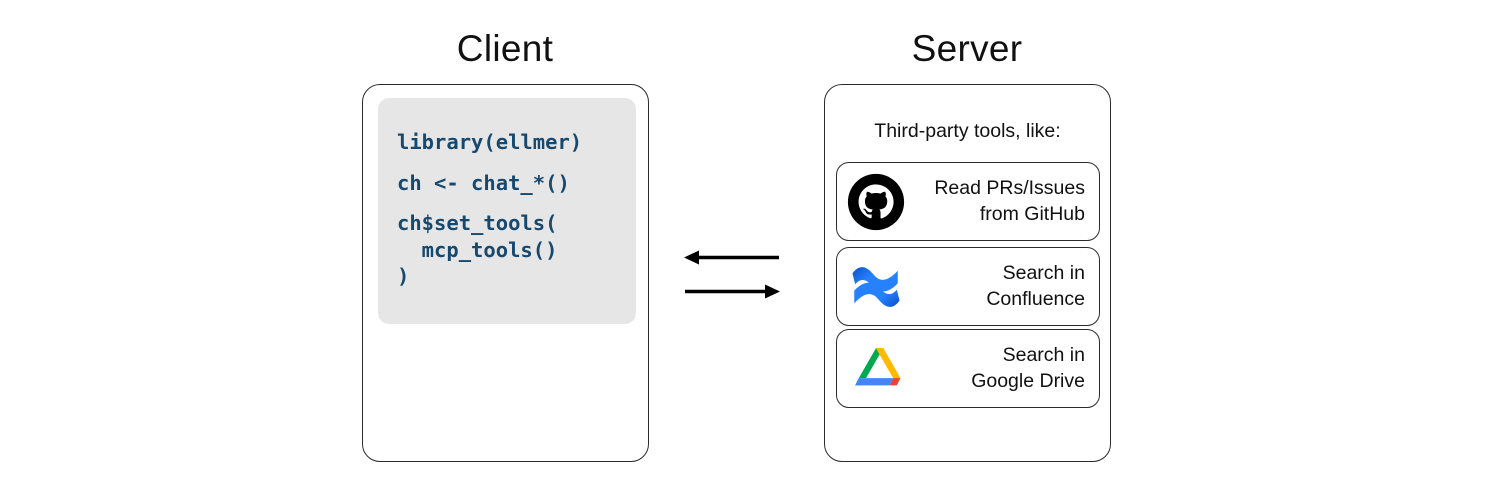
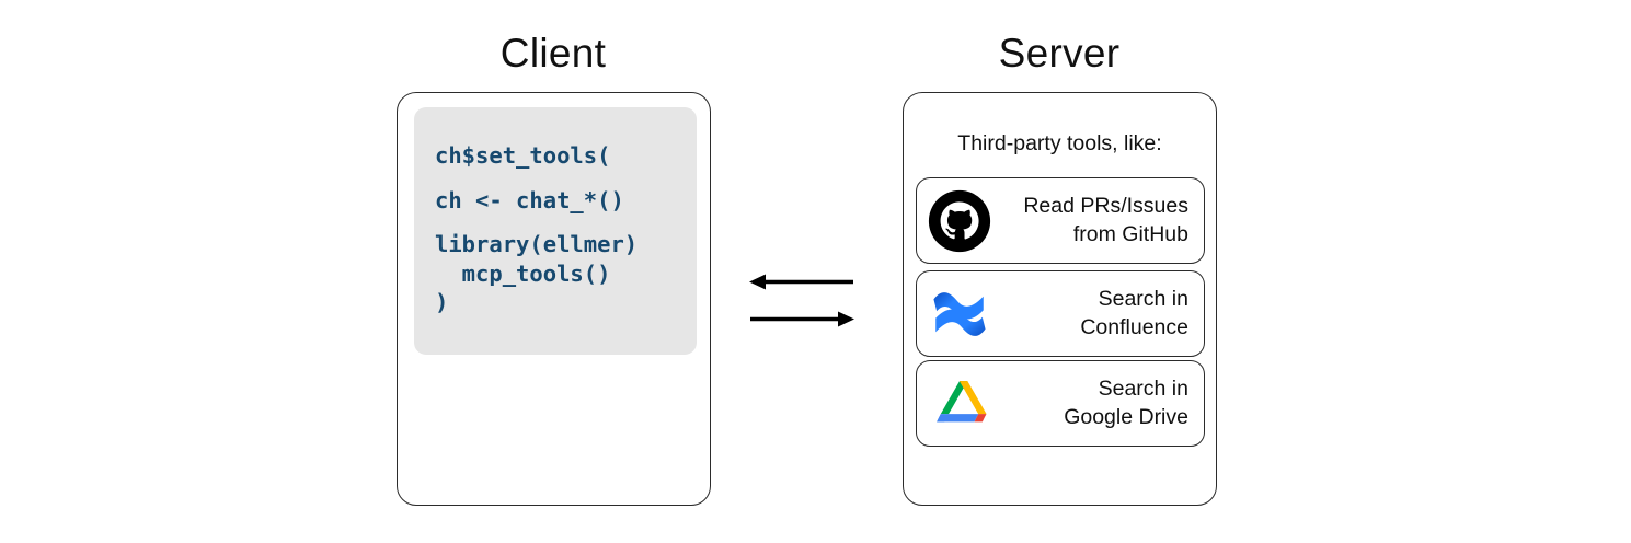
  Client
- library(ellmer)
+ ch$set_tools(
  ch <- chat_*()
- ch$set_tools(
+ library(ellmer)
  mcp_tools()
  )
  Server
  Third-party tools, like:
  Read PRs/Issues
  from GitHub
  Search in
  Confluence
  Search in
  Google Drive
